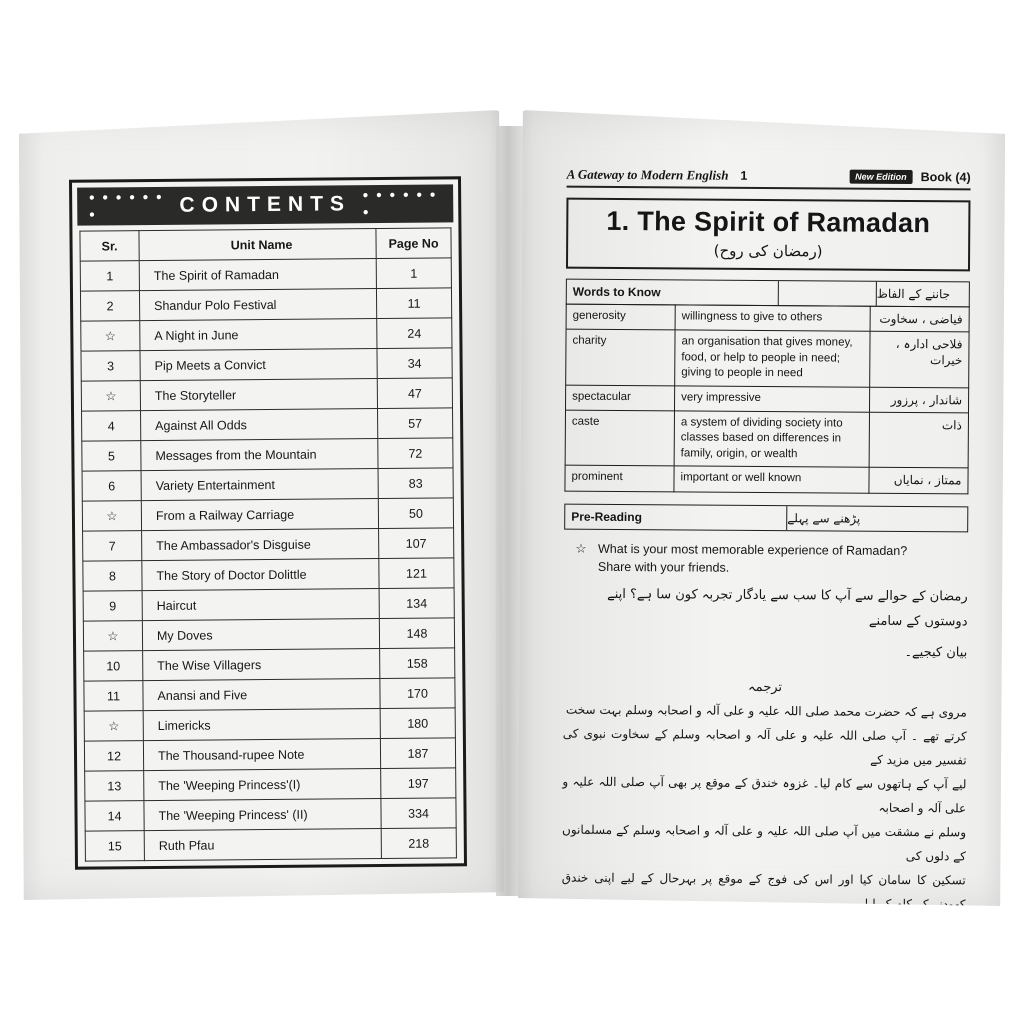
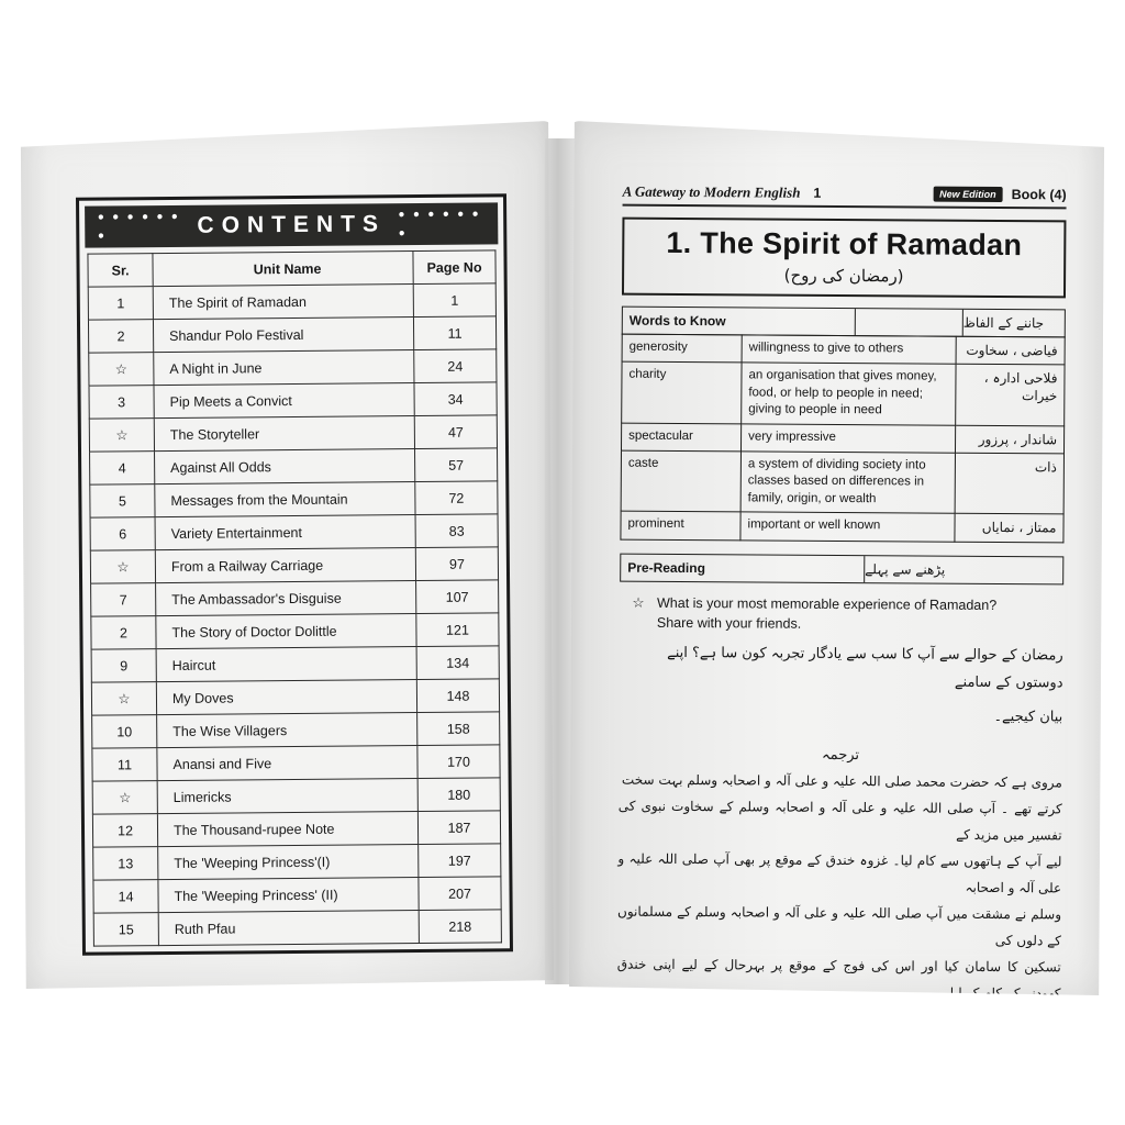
  • • • • • • •
  CONTENTS
  • • • • • • •
  Sr.	Unit Name	Page No
  1	The Spirit of Ramadan	1
  2	Shandur Polo Festival	11
  ☆	A Night in June	24
  3	Pip Meets a Convict	34
  ☆	The Storyteller	47
  4	Against All Odds	57
  5	Messages from the Mountain	72
  6	Variety Entertainment	83
- ☆	From a Railway Carriage	50
+ ☆	From a Railway Carriage	97
  7	The Ambassador's Disguise	107
- 8	The Story of Doctor Dolittle	121
+ 2	The Story of Doctor Dolittle	121
  9	Haircut	134
  ☆	My Doves	148
  10	The Wise Villagers	158
  11	Anansi and Five	170
  ☆	Limericks	180
  12	The Thousand-rupee Note	187
  13	The 'Weeping Princess'(I)	197
- 14	The 'Weeping Princess' (II)	334
+ 14	The 'Weeping Princess' (II)	207
  15	Ruth Pfau	218
  A Gateway to Modern English
  1
  New Edition
  Book (4)
  1. The Spirit of Ramadan
  (رمضان کی روح)
  Words to Know
  جاننے کے الفاظ
  generosity	willingness to give to others	فیاضی ، سخاوت
  charity	an organisation that gives money, food, or help to people in need; giving to people in need	فلاحی ادارہ ، خیرات
  spectacular	very impressive	شاندار ، پرزور
  caste	a system of dividing society into classes based on differences in family, origin, or wealth	ذات
  prominent	important or well known	ممتاز ، نمایاں
  Pre-Reading
  پڑھنے سے پہلے
  ☆
  What is your most memorable experience of Ramadan?
  Share with your friends.
  رمضان کے حوالے سے آپ کا سب سے یادگار تجربہ کون سا ہے؟ اپنے دوستوں کے سامنے
  بیان کیجیے۔
  ترجمہ
  مروی ہے کہ حضرت محمد صلی اللہ علیہ و علی آلہ و اصحابہ وسلم بہت سخت
  کرتے تھے ۔ آپ صلی اللہ علیہ و علی آلہ و اصحابہ وسلم کے سخاوت نبوی کی تفسیر میں مزید کے
  لیے آپ کے ہاتھوں سے کام لیا۔ غزوہ خندق کے موقع پر بھی آپ صلی اللہ علیہ و علی آلہ و اصحابہ
  وسلم نے مشقت میں آپ صلی اللہ علیہ و علی آلہ و اصحابہ وسلم کے مسلمانوں کے دلوں کی
  تسکین کا سامان کیا اور اس کی فوج کے موقع پر بہرحال کے لیے اپنی خندق کھودنے کے کام کو
